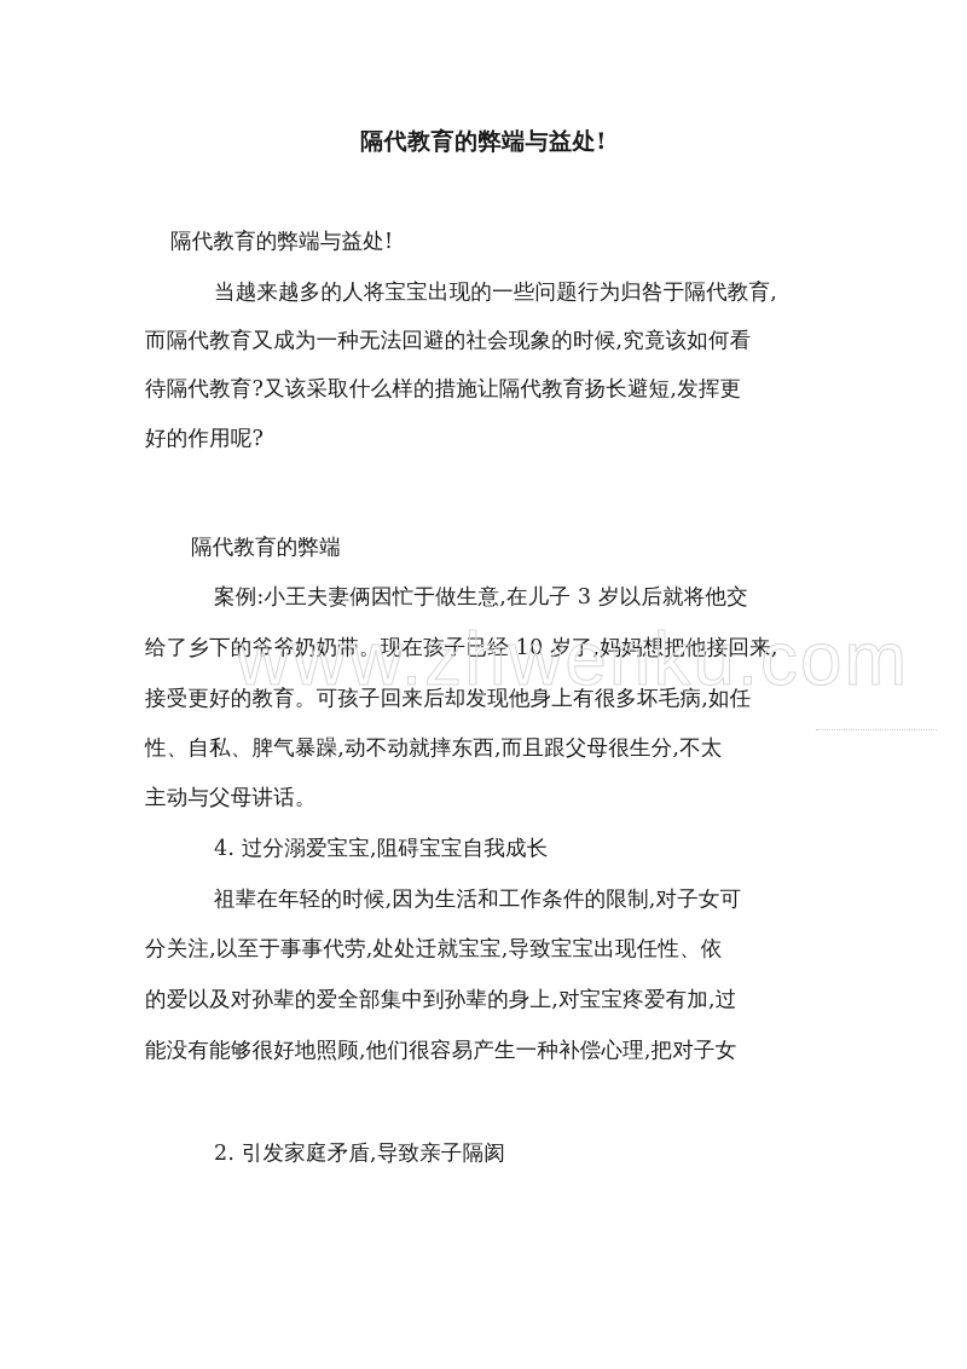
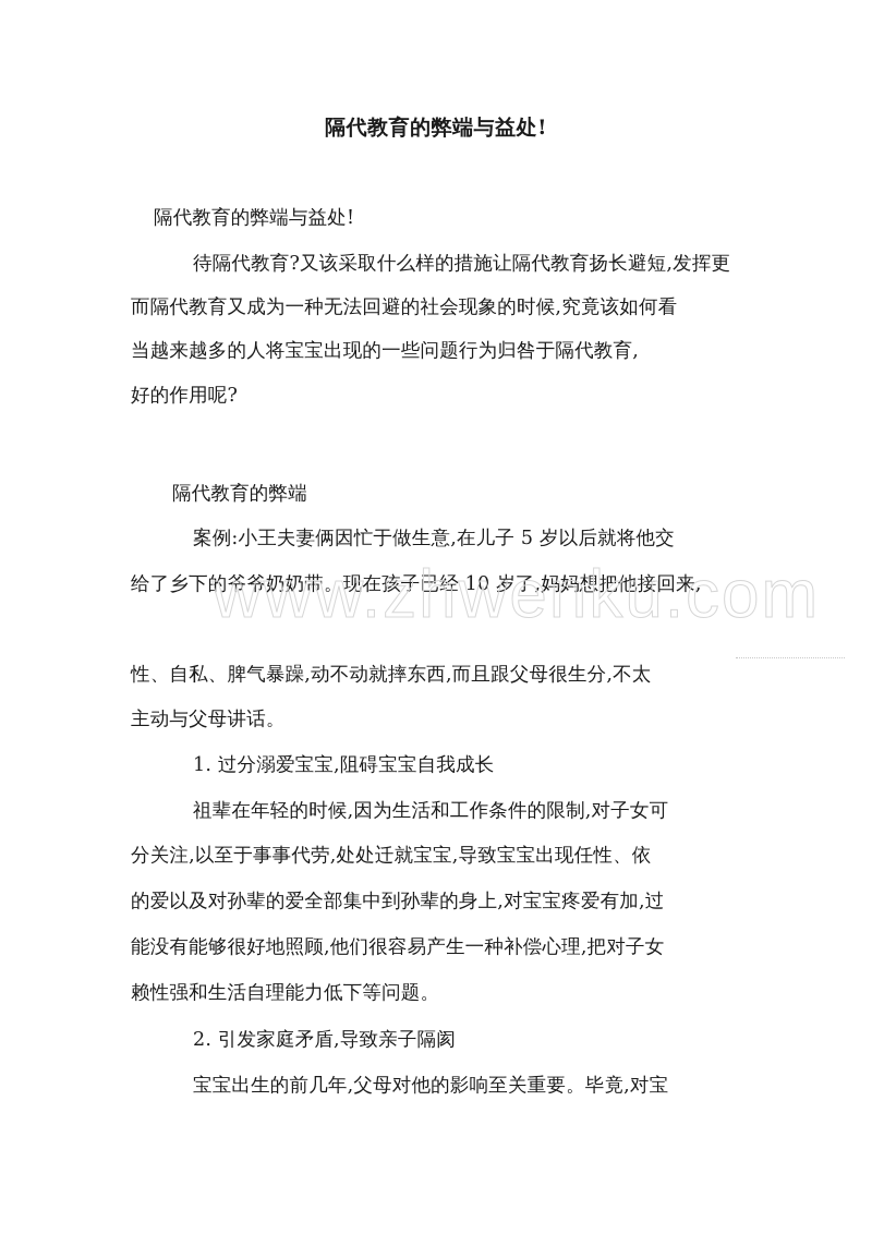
  隔代教育的弊端与益处!
  隔代教育的弊端与益处!
- 当越来越多的人将宝宝出现的一些问题行为归咎于隔代教育,
+ 待隔代教育?又该采取什么样的措施让隔代教育扬长避短,发挥更
  而隔代教育又成为一种无法回避的社会现象的时候,究竟该如何看
- 待隔代教育?又该采取什么样的措施让隔代教育扬长避短,发挥更
+ 当越来越多的人将宝宝出现的一些问题行为归咎于隔代教育,
  好的作用呢?
  隔代教育的弊端
- 案例:小王夫妻俩因忙于做生意,在儿子 3 岁以后就将他交
+ 案例:小王夫妻俩因忙于做生意,在儿子 5 岁以后就将他交
  给了乡下的爷爷奶奶带。现在孩子已经 10 岁了,妈妈想把他接回来,
- 接受更好的教育。可孩子回来后却发现他身上有很多坏毛病,如任
  性、自私、脾气暴躁,动不动就摔东西,而且跟父母很生分,不太
  主动与父母讲话。
- 4. 过分溺爱宝宝,阻碍宝宝自我成长
+ 1. 过分溺爱宝宝,阻碍宝宝自我成长
  祖辈在年轻的时候,因为生活和工作条件的限制,对子女可
  分关注,以至于事事代劳,处处迁就宝宝,导致宝宝出现任性、依
  的爱以及对孙辈的爱全部集中到孙辈的身上,对宝宝疼爱有加,过
  能没有能够很好地照顾,他们很容易产生一种补偿心理,把对子女
+ 赖性强和生活自理能力低下等问题。
  2. 引发家庭矛盾,导致亲子隔阂
+ 宝宝出生的前几年,父母对他的影响至关重要。毕竟,对宝
  www.zhwenku.com
